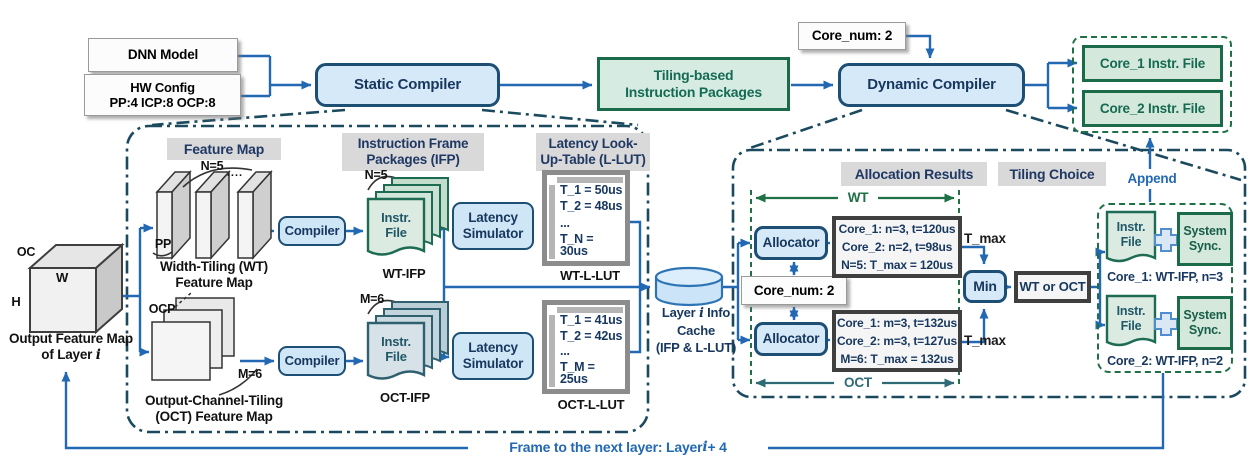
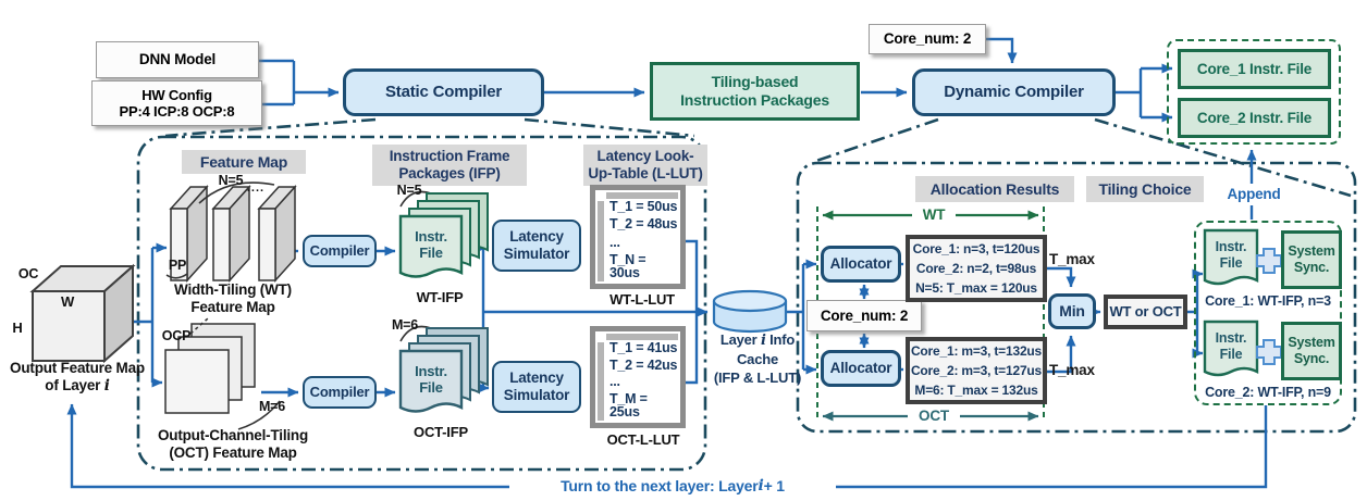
  DNN Model
  HW Config
  PP:4 ICP:8 OCP:8
  Static Compiler
  Tiling-based
  Instruction Packages
  Core_num: 2
  Dynamic Compiler
  Core_1 Instr. File
  Core_2 Instr. File
  OC
  W
  H
  Output Feature Map
  of Layer i
  Feature Map
  N=5
  ....
  PP
  Width-Tiling (WT)
  Feature Map
  OCP
  M=6
  Output-Channel-Tiling
  (OCT) Feature Map
  Compiler
  Compiler
  Instruction Frame
  Packages (IFP)
  N=5
  Instr.
  File
  WT-IFP
  M=6
  Instr.
  File
  OCT-IFP
  Latency
  Simulator
  Latency
  Simulator
  Latency Look-
  Up-Table (L-LUT)
  T_1 = 50us
  T_2 = 48us
  ...
  T_N = 30us
  WT-L-LUT
  T_1 = 41us
  T_2 = 42us
  ...
  T_M = 25us
  OCT-L-LUT
  Layer i Info
  Cache
  (IFP & L-LUT)
  Allocation Results
  Tiling Choice
  WT
  OCT
  Allocator
  Allocator
  Core_num: 2
  Core_1: n=3, t=120us
  Core_2: n=2, t=98us
  N=5: T_max = 120us
  Core_1: m=3, t=132us
  Core_2: m=3, t=127us
  M=6: T_max = 132us
  T_max
  T_max
  Min
  WT or OCT
  Append
  Instr.
  File
  System
  Sync.
  Core_1: WT-IFP, n=3
  Instr.
  File
  System
  Sync.
- Core_2: WT-IFP, n=2
+ Core_2: WT-IFP, n=9
- Frame to the next layer: Layer
+ Turn to the next layer: Layer
  i
- + 4
+ + 1
